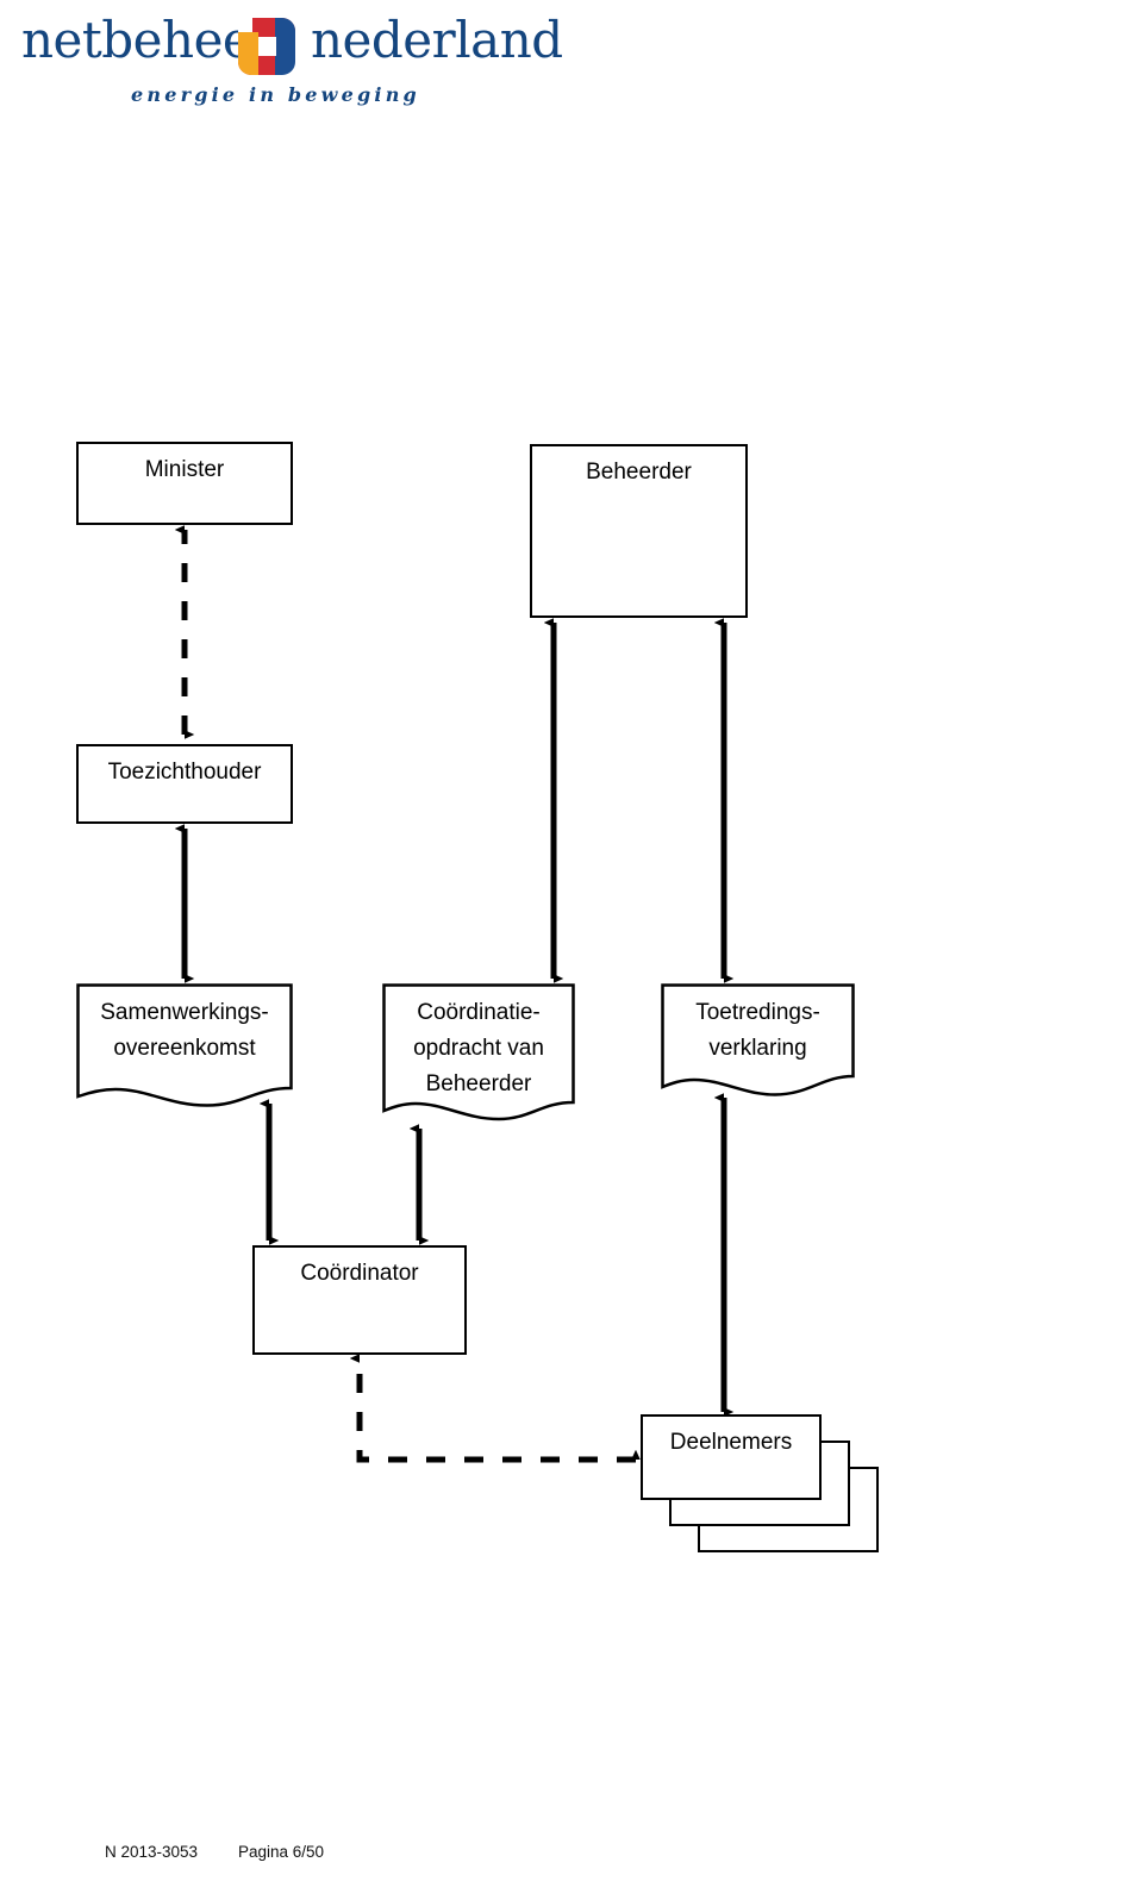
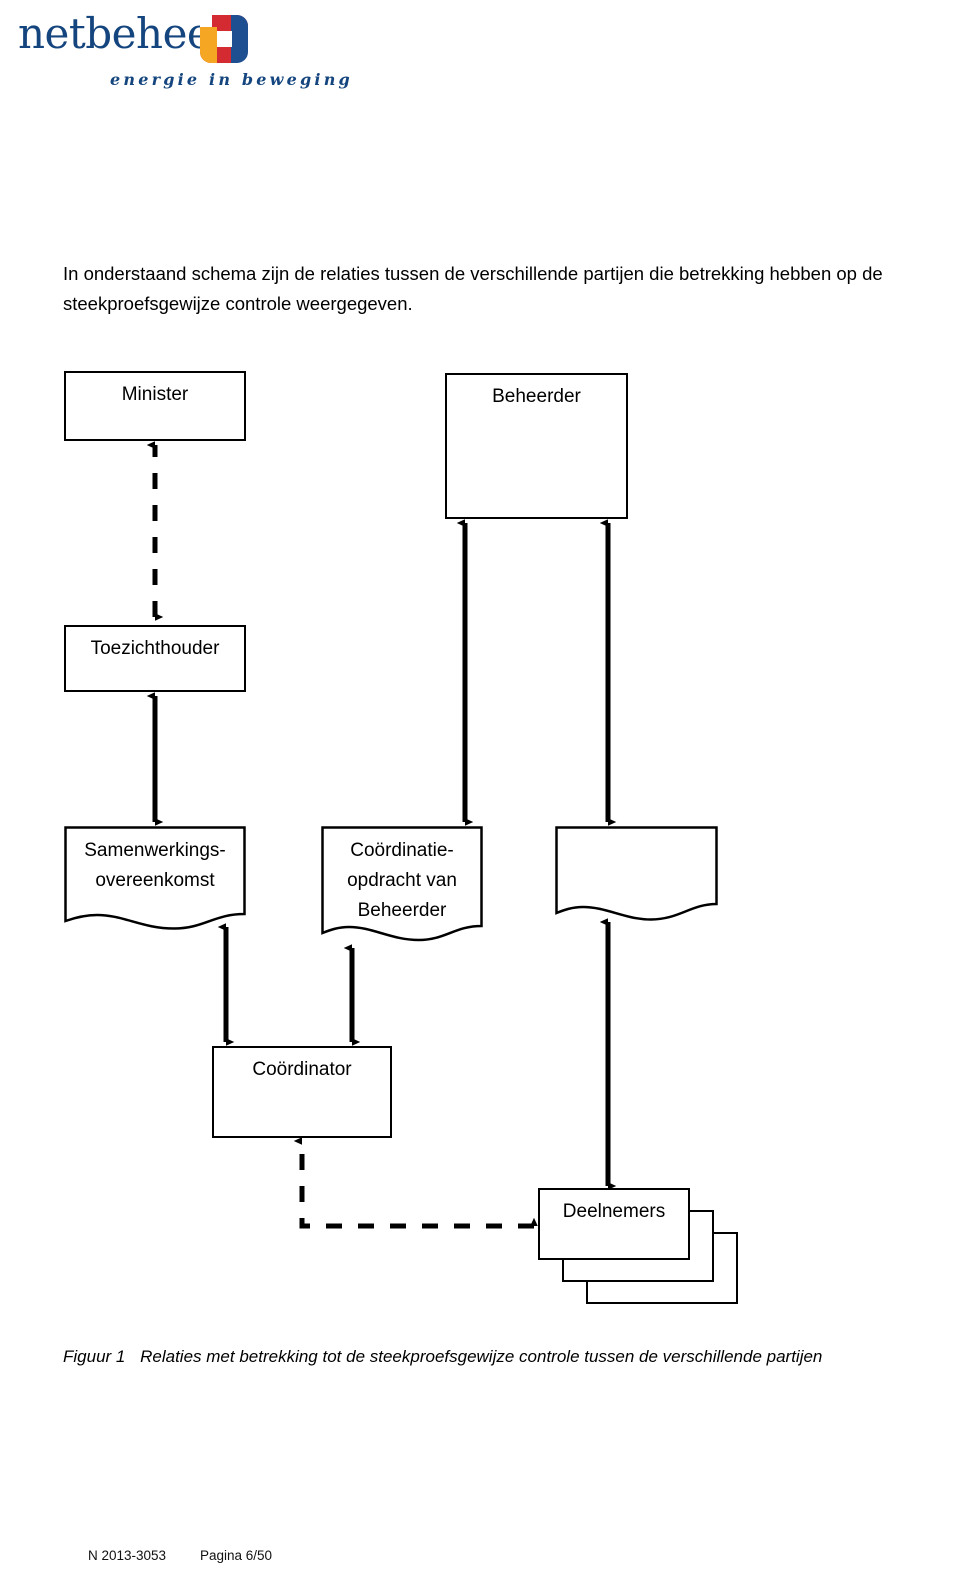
  netbehee
- nederland
  energie in beweging
+ In onderstaand schema zijn de relaties tussen de verschillende partijen die betrekking hebben op de steekproefsgewijze controle weergegeven.
  Minister
  Beheerder
  Toezichthouder
  Samenwerkings-
  overeenkomst
  Coördinatie-
  opdracht van
  Beheerder
- Toetredings-
- verklaring
  Coördinator
  Deelnemers
+ Figuur 1 Relaties met betrekking tot de steekproefsgewijze controle tussen de verschillende partijen
  N 2013-3053
  Pagina 6/50
